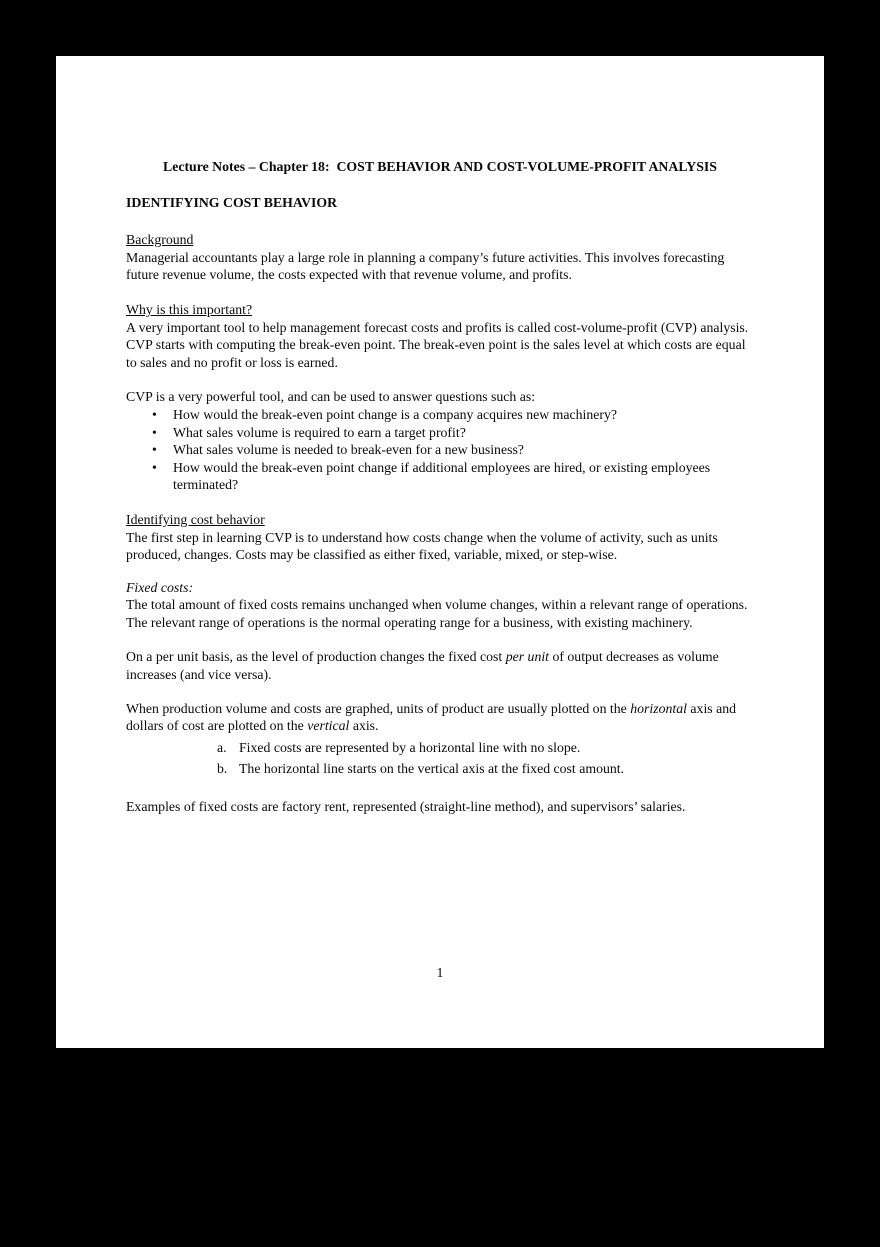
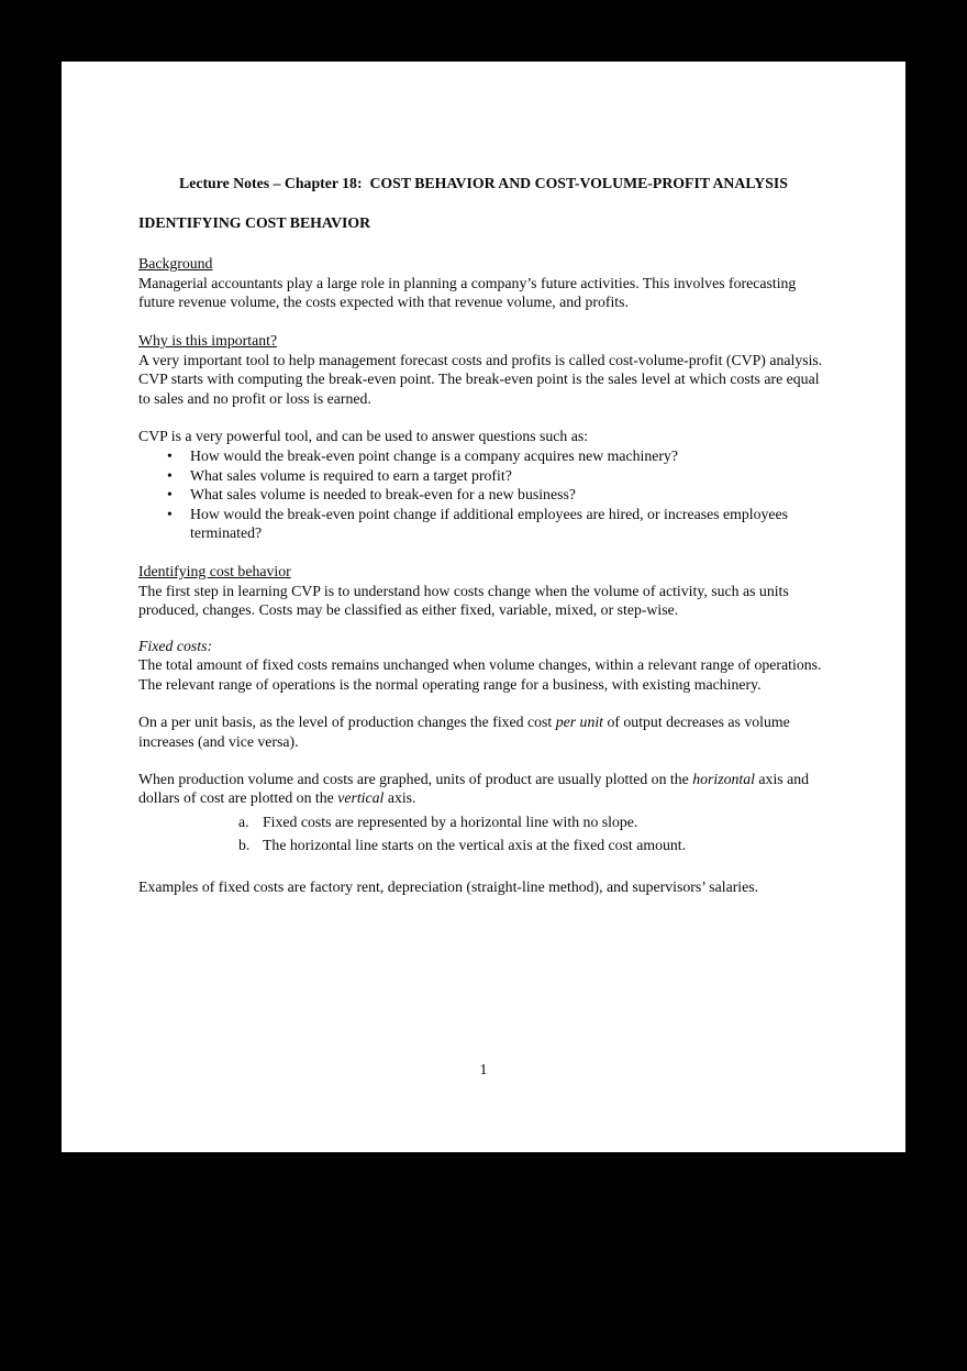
  Lecture Notes – Chapter 18: COST BEHAVIOR AND COST-VOLUME-PROFIT ANALYSIS
  IDENTIFYING COST BEHAVIOR
  Background
  Managerial accountants play a large role in planning a company’s future activities. This involves forecasting future revenue volume, the costs expected with that revenue volume, and profits.
  Why is this important?
  A very important tool to help management forecast costs and profits is called cost-volume-profit (CVP) analysis. CVP starts with computing the break-even point. The break-even point is the sales level at which costs are equal to sales and no profit or loss is earned.
  CVP is a very powerful tool, and can be used to answer questions such as:
  •
  How would the break-even point change is a company acquires new machinery?
  •
  What sales volume is required to earn a target profit?
  •
  What sales volume is needed to break-even for a new business?
  •
- How would the break-even point change if additional employees are hired, or existing employees terminated?
+ How would the break-even point change if additional employees are hired, or increases employees terminated?
  Identifying cost behavior
  The first step in learning CVP is to understand how costs change when the volume of activity, such as units produced, changes. Costs may be classified as either fixed, variable, mixed, or step-wise.
  Fixed costs:
  The total amount of fixed costs remains unchanged when volume changes, within a relevant range of operations. The relevant range of operations is the normal operating range for a business, with existing machinery.
  On a per unit basis, as the level of production changes the fixed cost per unit of output decreases as volume increases (and vice versa).
  When production volume and costs are graphed, units of product are usually plotted on the horizontal axis and dollars of cost are plotted on the vertical axis.
  a.
  Fixed costs are represented by a horizontal line with no slope.
  b.
  The horizontal line starts on the vertical axis at the fixed cost amount.
- Examples of fixed costs are factory rent, represented (straight-line method), and supervisors’ salaries.
+ Examples of fixed costs are factory rent, depreciation (straight-line method), and supervisors’ salaries.
  1
